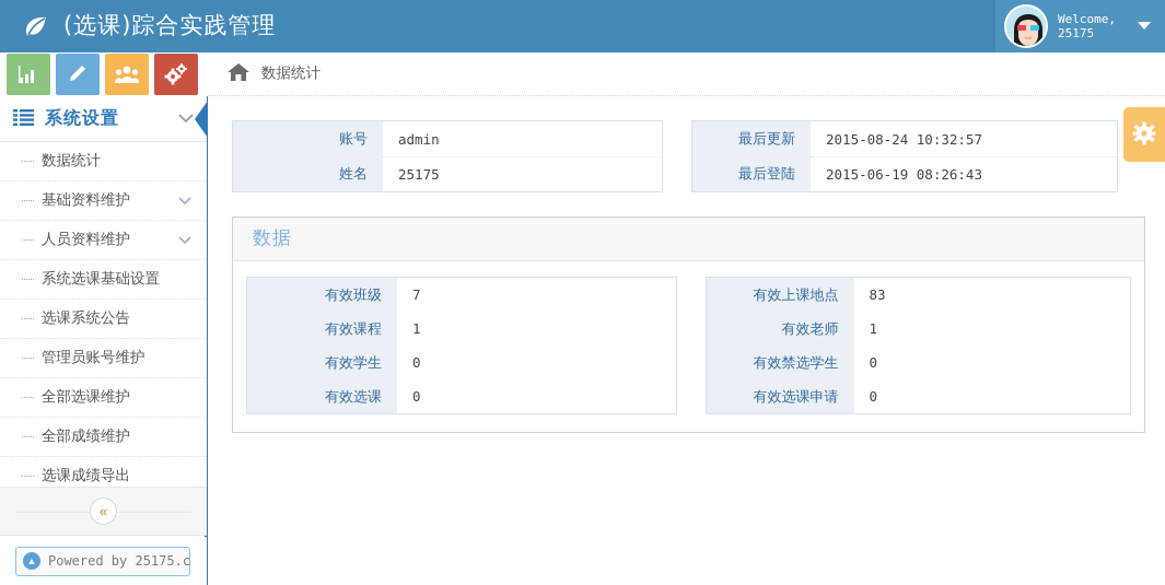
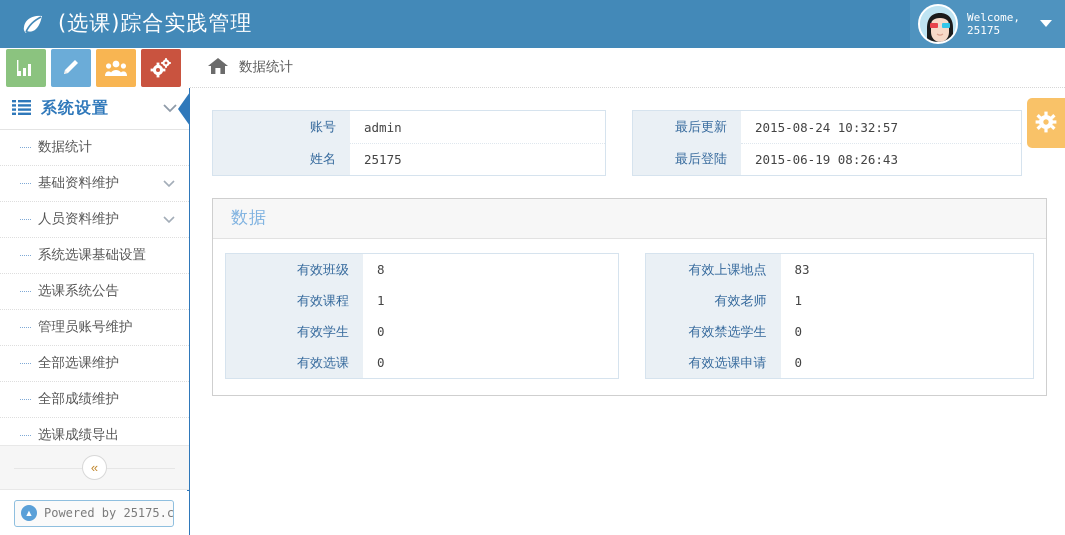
  (选课)踪合实践管理
  Welcome,
  25175
  系统设置
  数据统计
  基础资料维护
  人员资料维护
  系统选课基础设置
  选课系统公告
  管理员账号维护
  全部选课维护
  全部成绩维护
  选课成绩导出
  «
  ▲
  Powered by 25175.c
  数据统计
  账号
  admin
  姓名
  25175
  最后更新
  2015-08-24 10:32:57
  最后登陆
  2015-06-19 08:26:43
  数据
  有效班级
- 7
+ 8
  有效课程
  1
  有效学生
  0
  有效选课
  0
  有效上课地点
  83
  有效老师
  1
  有效禁选学生
  0
  有效选课申请
  0
